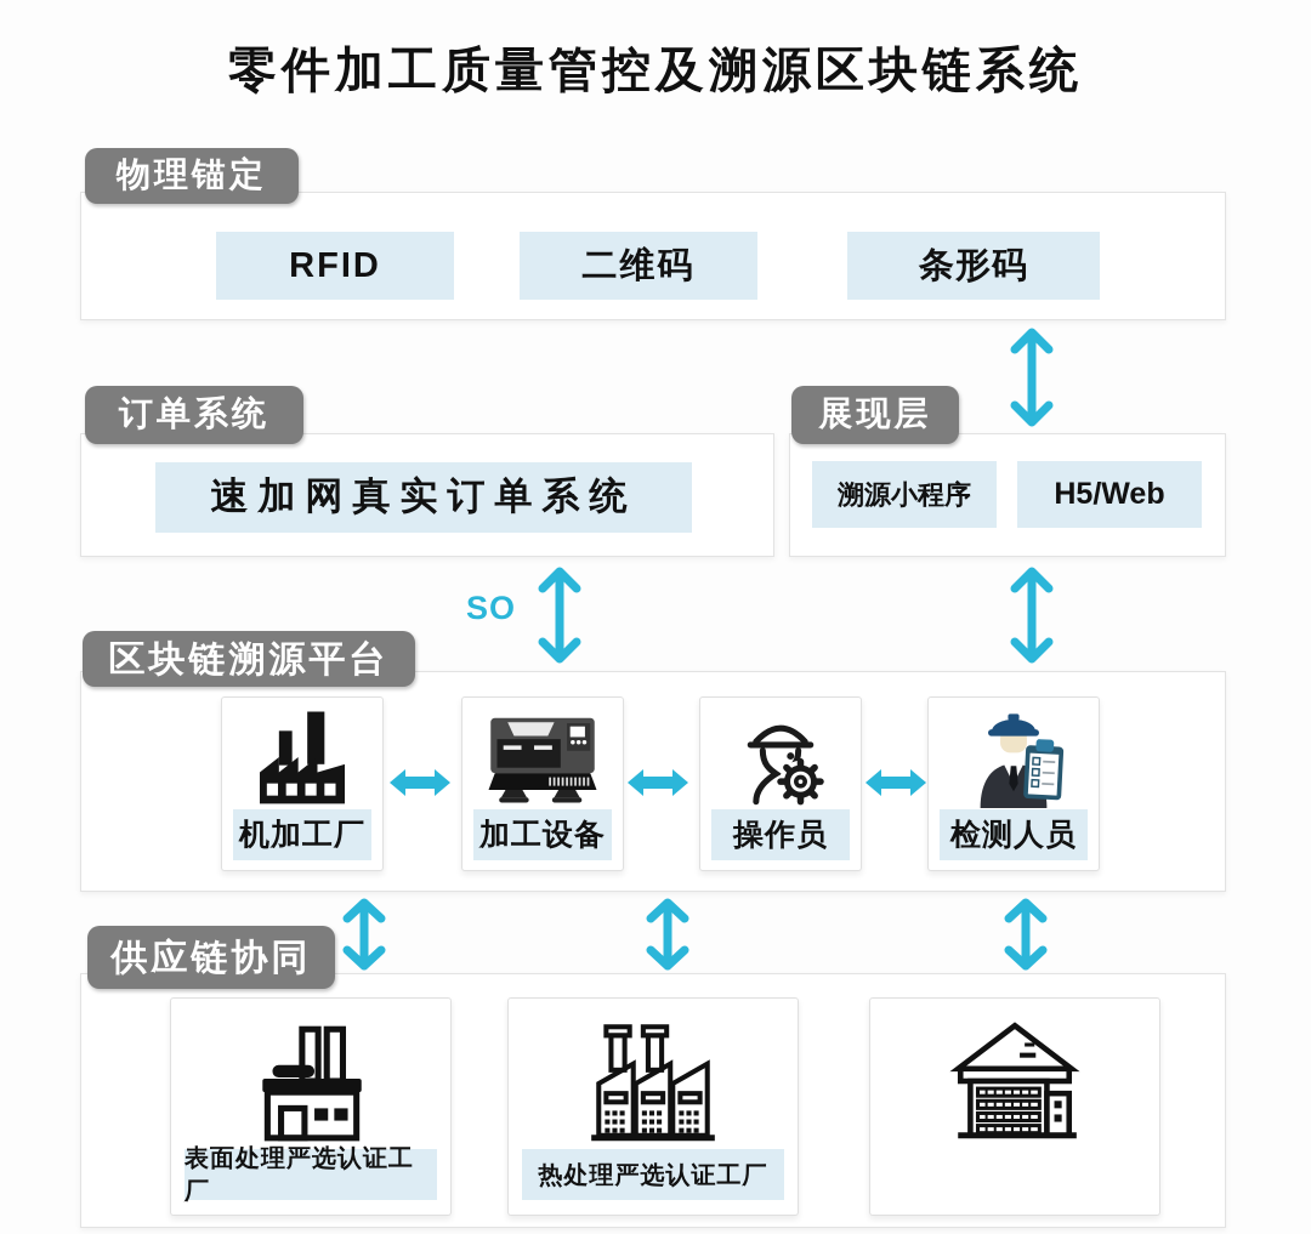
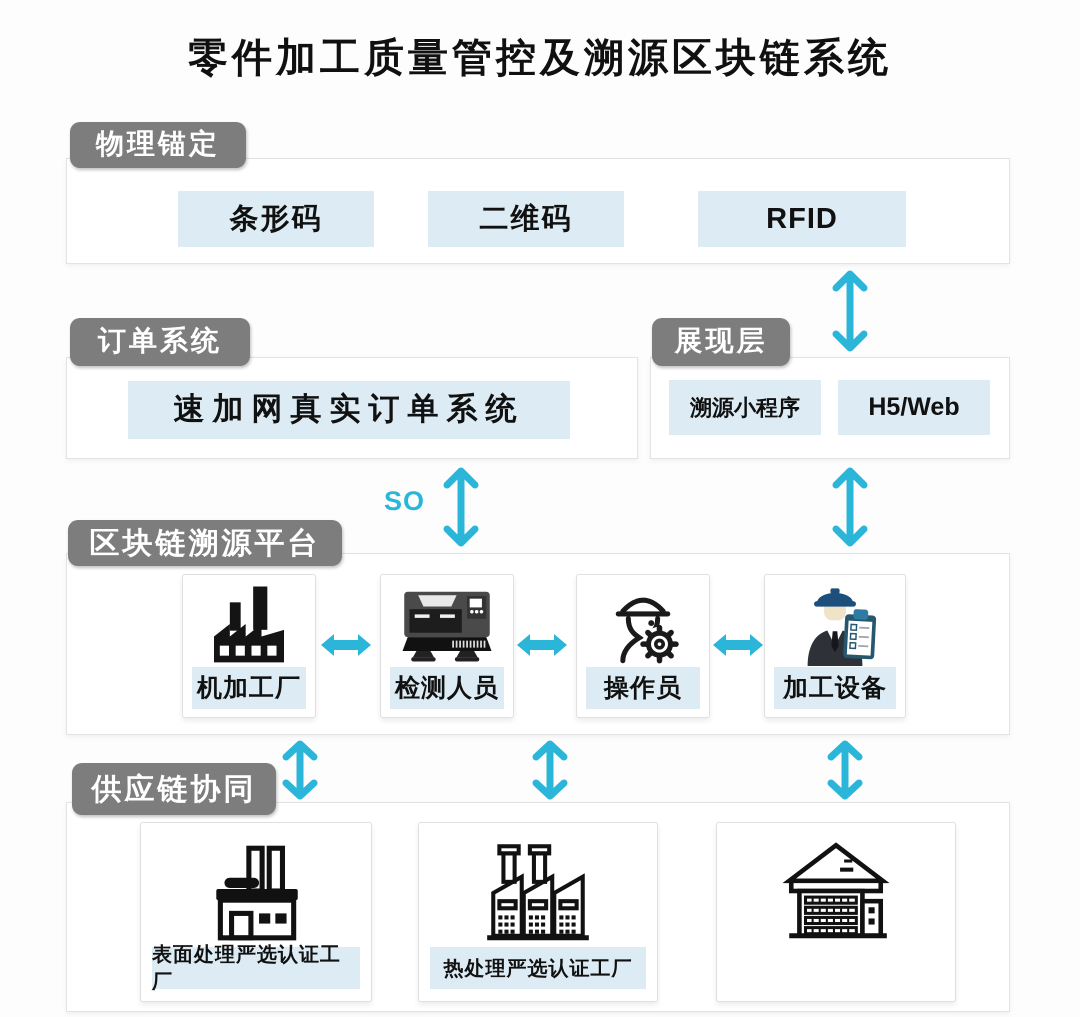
  零件加工质量管控及溯源区块链系统
  物理锚定
- RFID
+ 条形码
  二维码
- 条形码
+ RFID
  订单系统
  速加网真实订单系统
  展现层
  溯源小程序
  H5/Web
  SO
  区块链溯源平台
  机加工厂
- 加工设备
+ 检测人员
  操作员
- 检测人员
+ 加工设备
  供应链协同
  表面处理严选认证工厂
  热处理严选认证工厂
